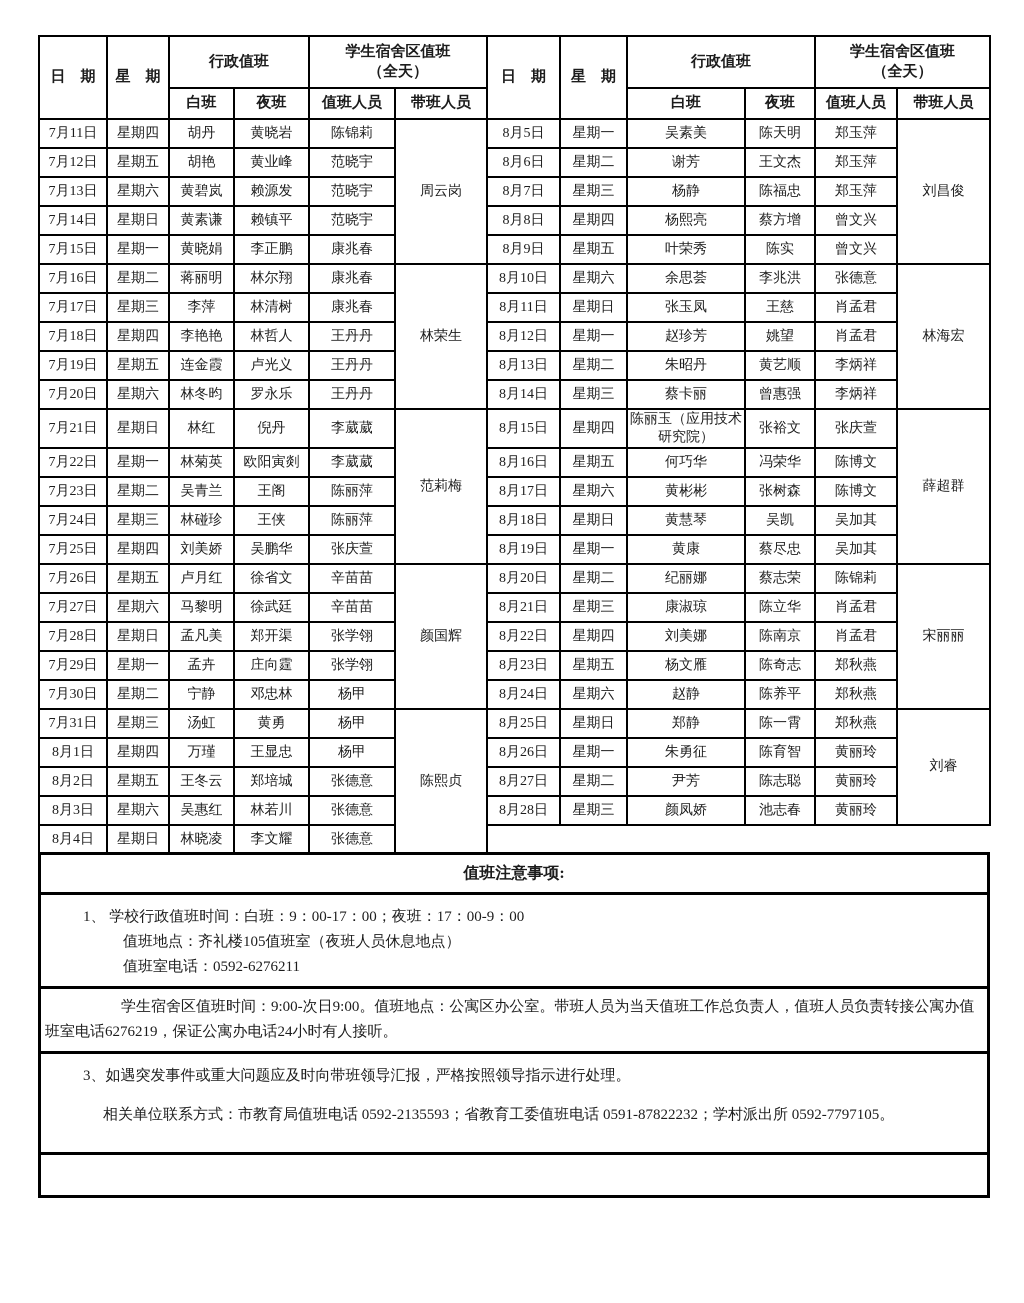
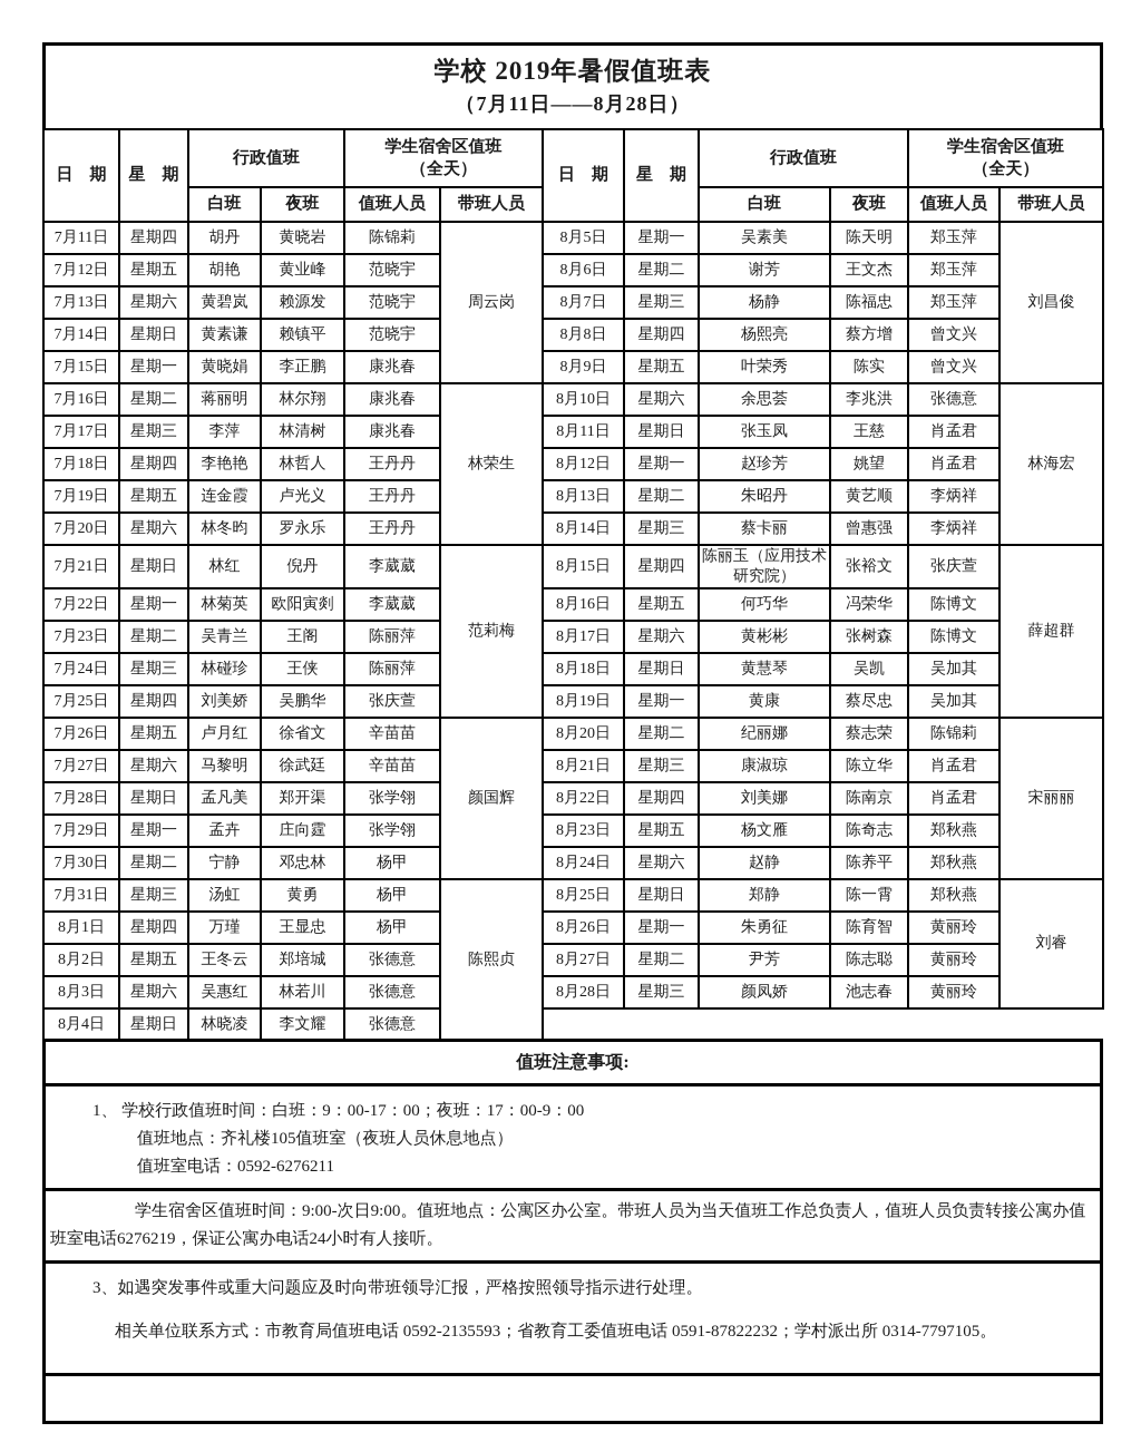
+ 学校 2019年暑假值班表
+ （7月11日——8月28日）
  日 期	星 期	行政值班	学生宿舍区值班 （全天）	日 期	星 期	行政值班	学生宿舍区值班 （全天）
  白班	夜班	值班人员	带班人员	白班	夜班	值班人员	带班人员
  7月11日	星期四	胡丹	黄晓岩	陈锦莉	周云岗	8月5日	星期一	吴素美	陈天明	郑玉萍	刘昌俊
  7月12日	星期五	胡艳	黄业峰	范晓宇	8月6日	星期二	谢芳	王文杰	郑玉萍
  7月13日	星期六	黄碧岚	赖源发	范晓宇	8月7日	星期三	杨静	陈福忠	郑玉萍
  7月14日	星期日	黄素谦	赖镇平	范晓宇	8月8日	星期四	杨熙亮	蔡方增	曾文兴
  7月15日	星期一	黄晓娟	李正鹏	康兆春	8月9日	星期五	叶荣秀	陈实	曾文兴
  7月16日	星期二	蒋丽明	林尔翔	康兆春	林荣生	8月10日	星期六	余思荟	李兆洪	张德意	林海宏
  7月17日	星期三	李萍	林清树	康兆春	8月11日	星期日	张玉凤	王慈	肖孟君
  7月18日	星期四	李艳艳	林哲人	王丹丹	8月12日	星期一	赵珍芳	姚望	肖孟君
  7月19日	星期五	连金霞	卢光义	王丹丹	8月13日	星期二	朱昭丹	黄艺顺	李炳祥
  7月20日	星期六	林冬昀	罗永乐	王丹丹	8月14日	星期三	蔡卡丽	曾惠强	李炳祥
  7月21日	星期日	林红	倪丹	李葳葳	范莉梅	8月15日	星期四	陈丽玉（应用技术研究院）	张裕文	张庆萱	薛超群
  7月22日	星期一	林菊英	欧阳寅剡	李葳葳	8月16日	星期五	何巧华	冯荣华	陈博文
  7月23日	星期二	吴青兰	王阁	陈丽萍	8月17日	星期六	黄彬彬	张树森	陈博文
  7月24日	星期三	林碰珍	王侠	陈丽萍	8月18日	星期日	黄慧琴	吴凯	吴加其
  7月25日	星期四	刘美娇	吴鹏华	张庆萱	8月19日	星期一	黄康	蔡尽忠	吴加其
  7月26日	星期五	卢月红	徐省文	辛苗苗	颜国辉	8月20日	星期二	纪丽娜	蔡志荣	陈锦莉	宋丽丽
  7月27日	星期六	马黎明	徐武廷	辛苗苗	8月21日	星期三	康淑琼	陈立华	肖孟君
  7月28日	星期日	孟凡美	郑开渠	张学翎	8月22日	星期四	刘美娜	陈南京	肖孟君
  7月29日	星期一	孟卉	庄向霆	张学翎	8月23日	星期五	杨文雁	陈奇志	郑秋燕
  7月30日	星期二	宁静	邓忠林	杨甲	8月24日	星期六	赵静	陈养平	郑秋燕
  7月31日	星期三	汤虹	黄勇	杨甲	陈熙贞	8月25日	星期日	郑静	陈一霄	郑秋燕	刘睿
  8月1日	星期四	万瑾	王显忠	杨甲	8月26日	星期一	朱勇征	陈育智	黄丽玲
  8月2日	星期五	王冬云	郑培城	张德意	8月27日	星期二	尹芳	陈志聪	黄丽玲
  8月3日	星期六	吴惠红	林若川	张德意	8月28日	星期三	颜凤娇	池志春	黄丽玲
  8月4日	星期日	林晓凌	李文耀	张德意
  值班注意事项:
  1、 学校行政值班时间：白班：9：00-17：00；夜班：17：00-9：00
  值班地点：齐礼楼105值班室（夜班人员休息地点）
  值班室电话：0592-6276211
  学生宿舍区值班时间：9:00-次日9:00。值班地点：公寓区办公室。带班人员为当天值班工作总负责人，值班人员负责转接公寓办值班室电话6276219，保证公寓办电话24小时有人接听。
  3、如遇突发事件或重大问题应及时向带班领导汇报，严格按照领导指示进行处理。
- 相关单位联系方式：市教育局值班电话 0592-2135593；省教育工委值班电话 0591-87822232；学村派出所 0592-7797105。
+ 相关单位联系方式：市教育局值班电话 0592-2135593；省教育工委值班电话 0591-87822232；学村派出所 0314-7797105。
